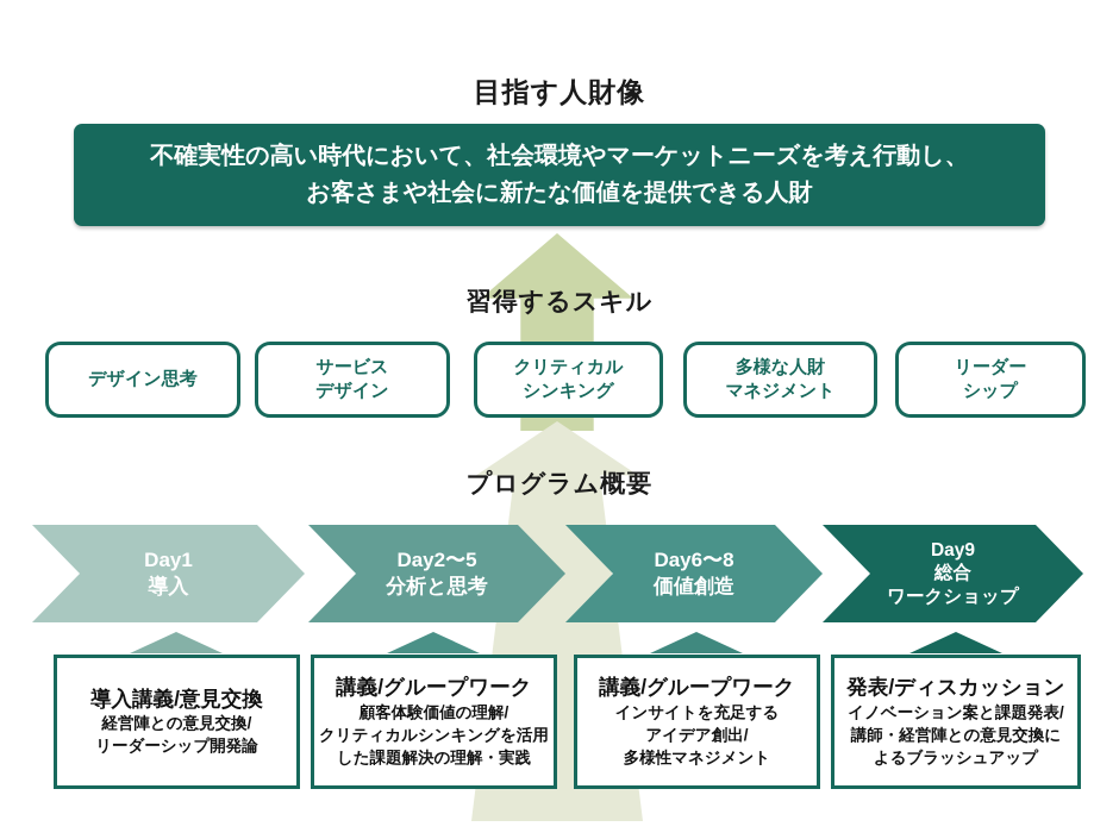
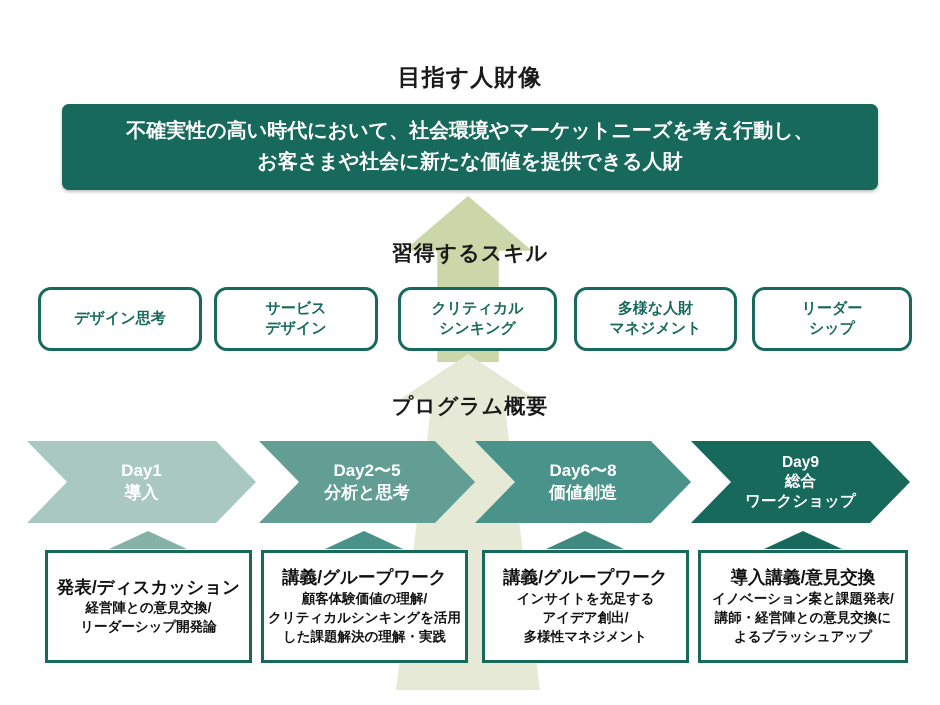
  目指す人財像
  不確実性の高い時代において、社会環境やマーケットニーズを考え行動し、
  お客さまや社会に新たな価値を提供できる人財
  習得するスキル
  デザイン思考
  サービス
  デザイン
  クリティカル
  シンキング
  多様な人財
  マネジメント
  リーダー
  シップ
  プログラム概要
  Day1
  導入
  Day2〜5
  分析と思考
  Day6〜8
  価値創造
  Day9
  総合
  ワークショップ
- 導入講義/意見交換
+ 発表/ディスカッション
  経営陣との意見交換/
  リーダーシップ開発論
  講義/グループワーク
  顧客体験価値の理解/
  クリティカルシンキングを活用
  した課題解決の理解・実践
  講義/グループワーク
  インサイトを充足する
  アイデア創出/
  多様性マネジメント
- 発表/ディスカッション
+ 導入講義/意見交換
  イノベーション案と課題発表/
  講師・経営陣との意見交換に
  よるブラッシュアップ
